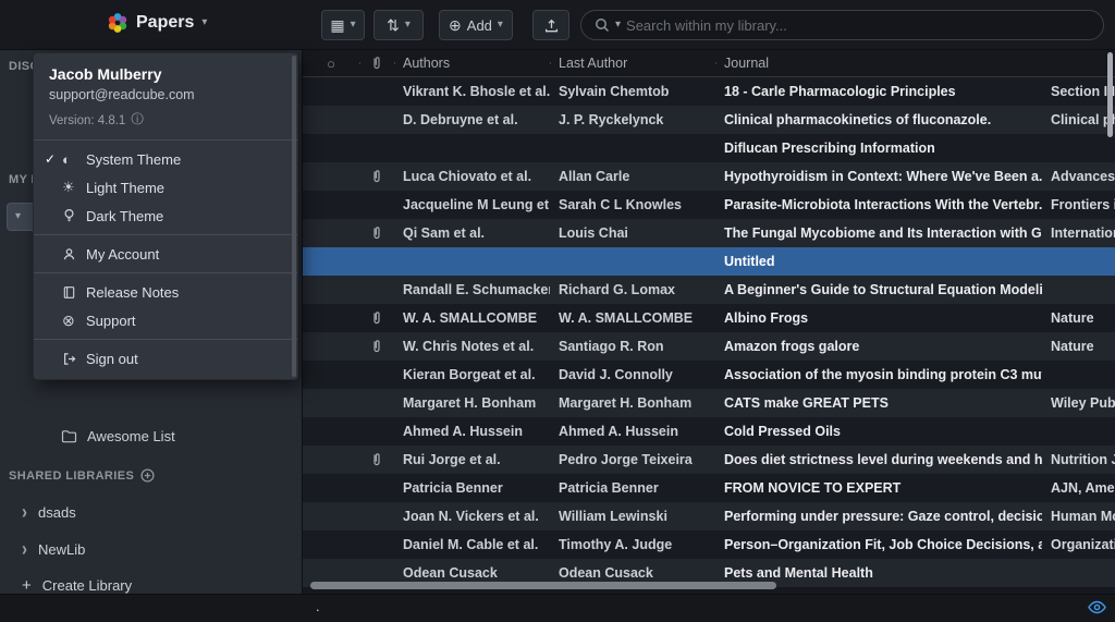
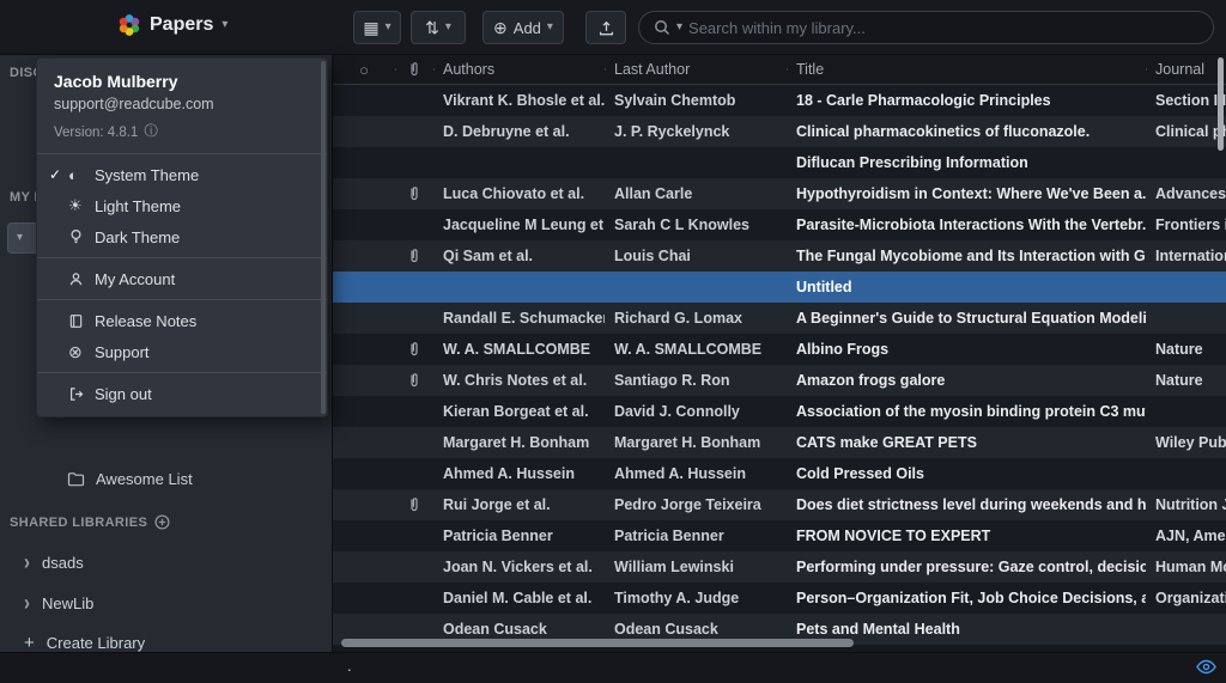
  Papers
  ▾
  ▦
  ▾
  ⇅
  ▾
  ⊕
  Add
  ▾
  ▾
  Search within my library...
  ▾
  Awesome List
  SHARED LIBRARIES
  ›
  dsads
  ›
  NewLib
  +
  Create Library
  ○
  Authors
  Last Author
+ Title
  Journal
  Vikrant K. Bhosle et al.
  Sylvain Chemtob
  18 - Carle Pharmacologic Principles
  Section II
  D. Debruyne et al.
  J. P. Ryckelynck
  Clinical pharmacokinetics of fluconazole.
  Clinical
  Diflucan Prescribing Information
  Luca Chiovato et al.
  Allan Carle
  Hypothyroidism in Context: Where We've Been a.
  Advances
  Jacqueline M Leung et
  Sarah C L Knowles
  Parasite-Microbiota Interactions With the Vertebr.
  Frontiers
  Qi Sam et al.
  Louis Chai
  The Fungal Mycobiome and Its Interaction with G
  Internatio
  Untitled
  Randall E. Schumacke
  Richard G. Lomax
  A Beginner's Guide to Structural Equation Modeli
  W. A. SMALLCOMBE
  W. A. SMALLCOMBE
  Albino Frogs
  Nature
  W. Chris Notes et al.
  Santiago R. Ron
  Amazon frogs galore
  Nature
  Kieran Borgeat et al.
  David J. Connolly
  Association of the myosin binding protein C3 mu
  Margaret H. Bonham
  Margaret H. Bonham
  CATS make GREAT PETS
  Wiley Pub
  Ahmed A. Hussein
  Ahmed A. Hussein
  Cold Pressed Oils
  Rui Jorge et al.
  Pedro Jorge Teixeira
  Does diet strictness level during weekends and h
  Nutrition
  Patricia Benner
  Patricia Benner
  FROM NOVICE TO EXPERT
  AJN, Ame
  Joan N. Vickers et al.
  William Lewinski
  Performing under pressure: Gaze control, decisio
  Human M
  Daniel M. Cable et al.
  Timothy A. Judge
  Person–Organization Fit, Job Choice Decisions, a
  Organizat
  Odean Cusack
  Odean Cusack
  Pets and Mental Health
  Jacob Mulberry
  support@readcube.com
  Version: 4.8.1
  ⓘ
  ✓
  ◐
  System Theme
  ☀
  Light Theme
  Dark Theme
  My Account
  Release Notes
  ⊗
  Support
  Sign out
  .
